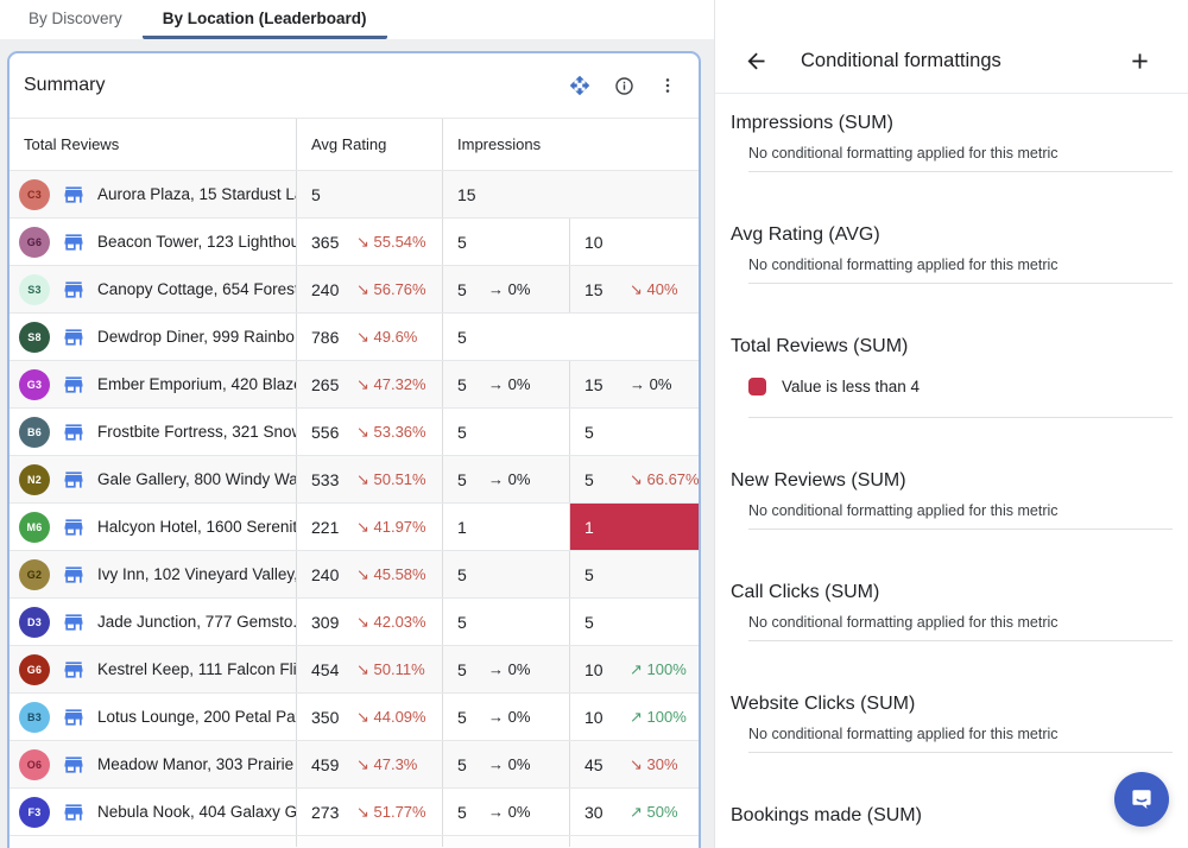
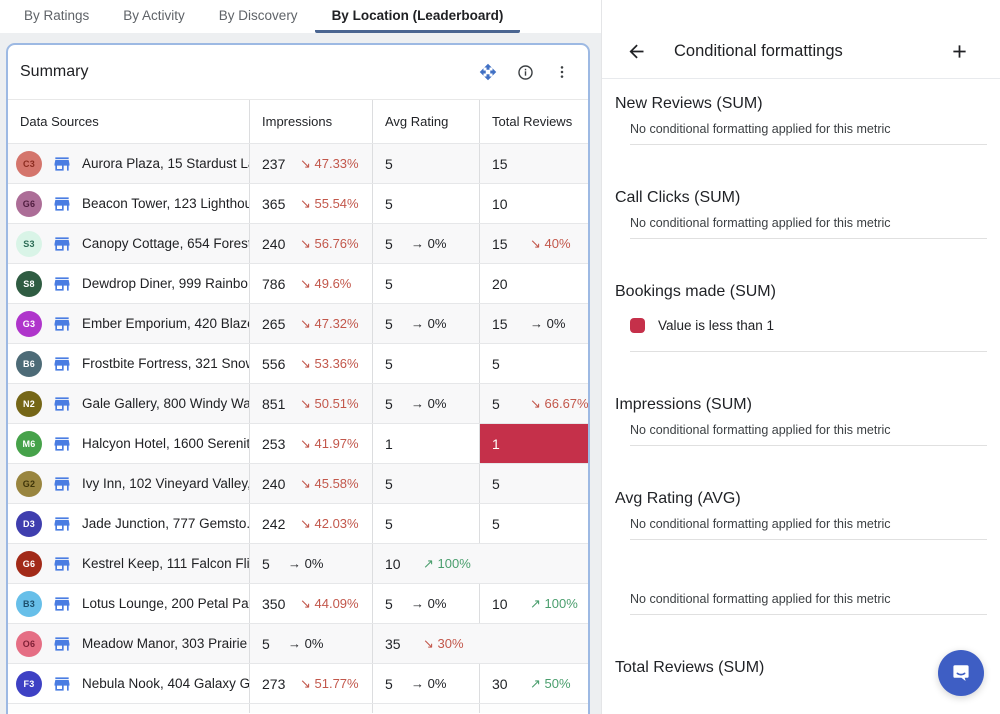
+ By Ratings
+ By Activity
  By Discovery
  By Location (Leaderboard)
  Summary
+ Data Sources
- Total Reviews
+ Impressions
  Avg Rating
- Impressions
+ Total Reviews
  C3
  Aurora Plaza, 15 Stardust L
+ 237
+ ↘ 47.33%
  5
  15
  G6
  Beacon Tower, 123 Lighthou
  365
  ↘ 55.54%
  5
  10
  S3
  Canopy Cottage, 654 Fores
  240
  ↘ 56.76%
  5
  → 0%
  15
  ↘ 40%
  S8
  Dewdrop Diner, 999 Rainbo
  786
  ↘ 49.6%
  5
+ 20
  G3
  Ember Emporium, 420 Blaz
  265
  ↘ 47.32%
  5
  → 0%
  15
  → 0%
  B6
  Frostbite Fortress, 321 Sno
  556
  ↘ 53.36%
  5
  5
  N2
  Gale Gallery, 800 Windy Wa
- 533
+ 851
  ↘ 50.51%
  5
  → 0%
  5
  ↘ 66.67%
  M6
  Halcyon Hotel, 1600 Serenit
- 221
+ 253
  ↘ 41.97%
  1
  1
  G2
  Ivy Inn, 102 Vineyard Valley,
  240
  ↘ 45.58%
  5
  5
  D3
  Jade Junction, 777 Gemsto.
- 309
+ 242
  ↘ 42.03%
  5
  5
  G6
  Kestrel Keep, 111 Falcon Fli
- 454
- ↘ 50.11%
  5
  → 0%
  10
  ↗ 100%
  B3
  Lotus Lounge, 200 Petal Pa
  350
  ↘ 44.09%
  5
  → 0%
  10
  ↗ 100%
  O6
  Meadow Manor, 303 Prairie
- 459
- ↘ 47.3%
  5
  → 0%
- 45
+ 35
  ↘ 30%
  F3
  Nebula Nook, 404 Galaxy G
  273
  ↘ 51.77%
  5
  → 0%
  30
  ↗ 50%
  Conditional formattings
- Impressions (SUM)
+ New Reviews (SUM)
  No conditional formatting applied for this metric
- Avg Rating (AVG)
+ Call Clicks (SUM)
  No conditional formatting applied for this metric
- Total Reviews (SUM)
+ Bookings made (SUM)
- Value is less than 4
+ Value is less than 1
- New Reviews (SUM)
+ Impressions (SUM)
  No conditional formatting applied for this metric
- Call Clicks (SUM)
+ Avg Rating (AVG)
  No conditional formatting applied for this metric
- Website Clicks (SUM)
  No conditional formatting applied for this metric
- Bookings made (SUM)
+ Total Reviews (SUM)
